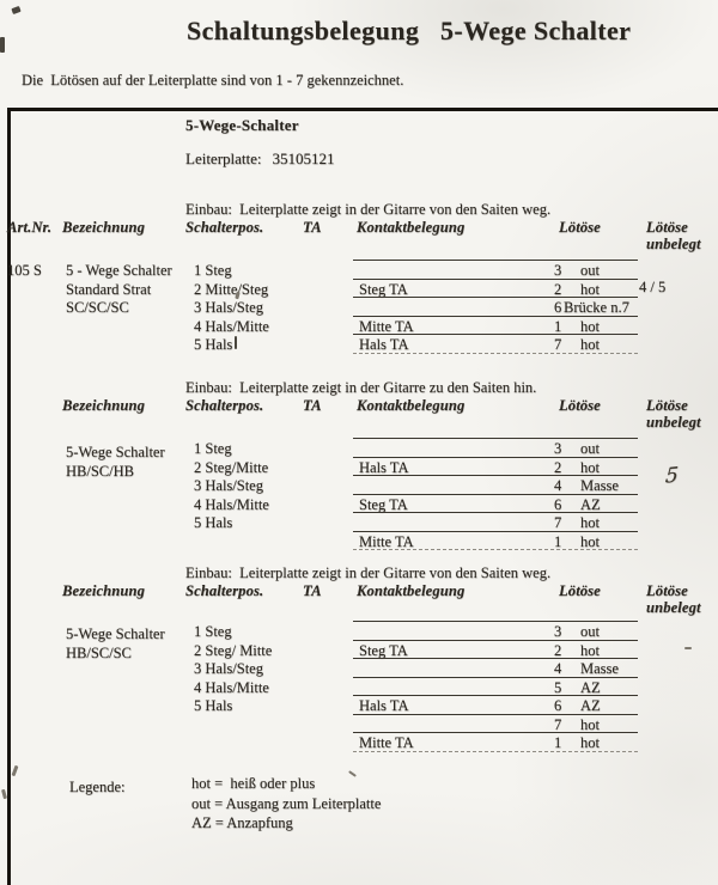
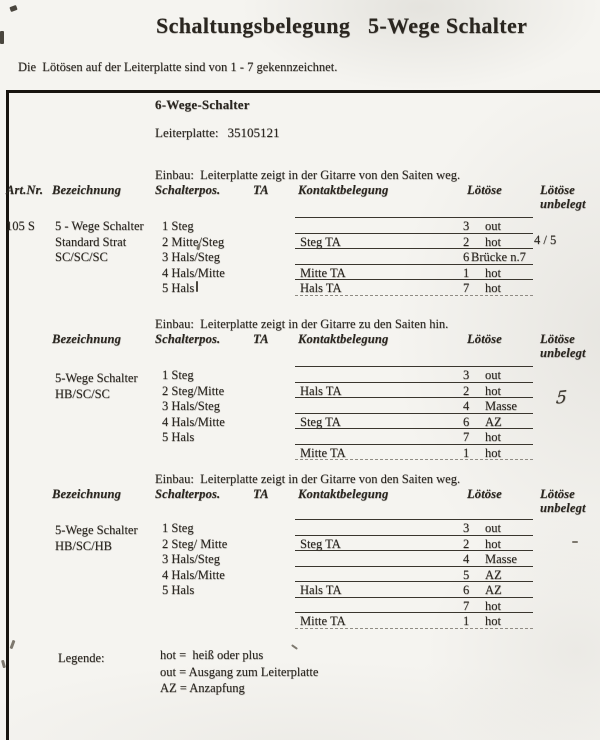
  Schaltungsbelegung 5-Wege Schalter
  Die Lötösen auf der Leiterplatte sind von 1 - 7 gekennzeichnet.
- 5-Wege-Schalter
+ 6-Wege-Schalter
  Leiterplatte: 35105121
  Einbau: Leiterplatte zeigt in der Gitarre von den Saiten weg.
  Art.Nr.
  Bezeichnung
  Schalterpos.
  TA
  Kontaktbelegung
  Lötöse
  Lötöse
  unbelegt
  105 S
  5 - Wege Schalter
  Standard Strat
  SC/SC/SC
  1 Steg
  2 Mitte/Steg
  3 Hals/Steg
  4 Hals/Mitte
  5 Hals
  3
  out
  Steg TA
  2
  hot
  6
  Brücke n.7
  Mitte TA
  1
  hot
  Hals TA
  7
  hot
  4 / 5
  Einbau: Leiterplatte zeigt in der Gitarre zu den Saiten hin.
  Bezeichnung
  Schalterpos.
  TA
  Kontaktbelegung
  Lötöse
  Lötöse
  unbelegt
  5-Wege Schalter
- HB/SC/HB
+ HB/SC/SC
  1 Steg
  2 Steg/Mitte
  3 Hals/Steg
  4 Hals/Mitte
  5 Hals
  3
  out
  Hals TA
  2
  hot
  4
  Masse
  Steg TA
  6
  AZ
  7
  hot
  Mitte TA
  1
  hot
  Einbau: Leiterplatte zeigt in der Gitarre von den Saiten weg.
  Bezeichnung
  Schalterpos.
  TA
  Kontaktbelegung
  Lötöse
  Lötöse
  unbelegt
  5-Wege Schalter
- HB/SC/SC
+ HB/SC/HB
  1 Steg
  2 Steg/ Mitte
  3 Hals/Steg
  4 Hals/Mitte
  5 Hals
  3
  out
  Steg TA
  2
  hot
  4
  Masse
  5
  AZ
  Hals TA
  6
  AZ
  7
  hot
  Mitte TA
  1
  hot
  Legende:
  hot = heiß oder plus
  out = Ausgang zum Leiterplatte
  AZ = Anzapfung
